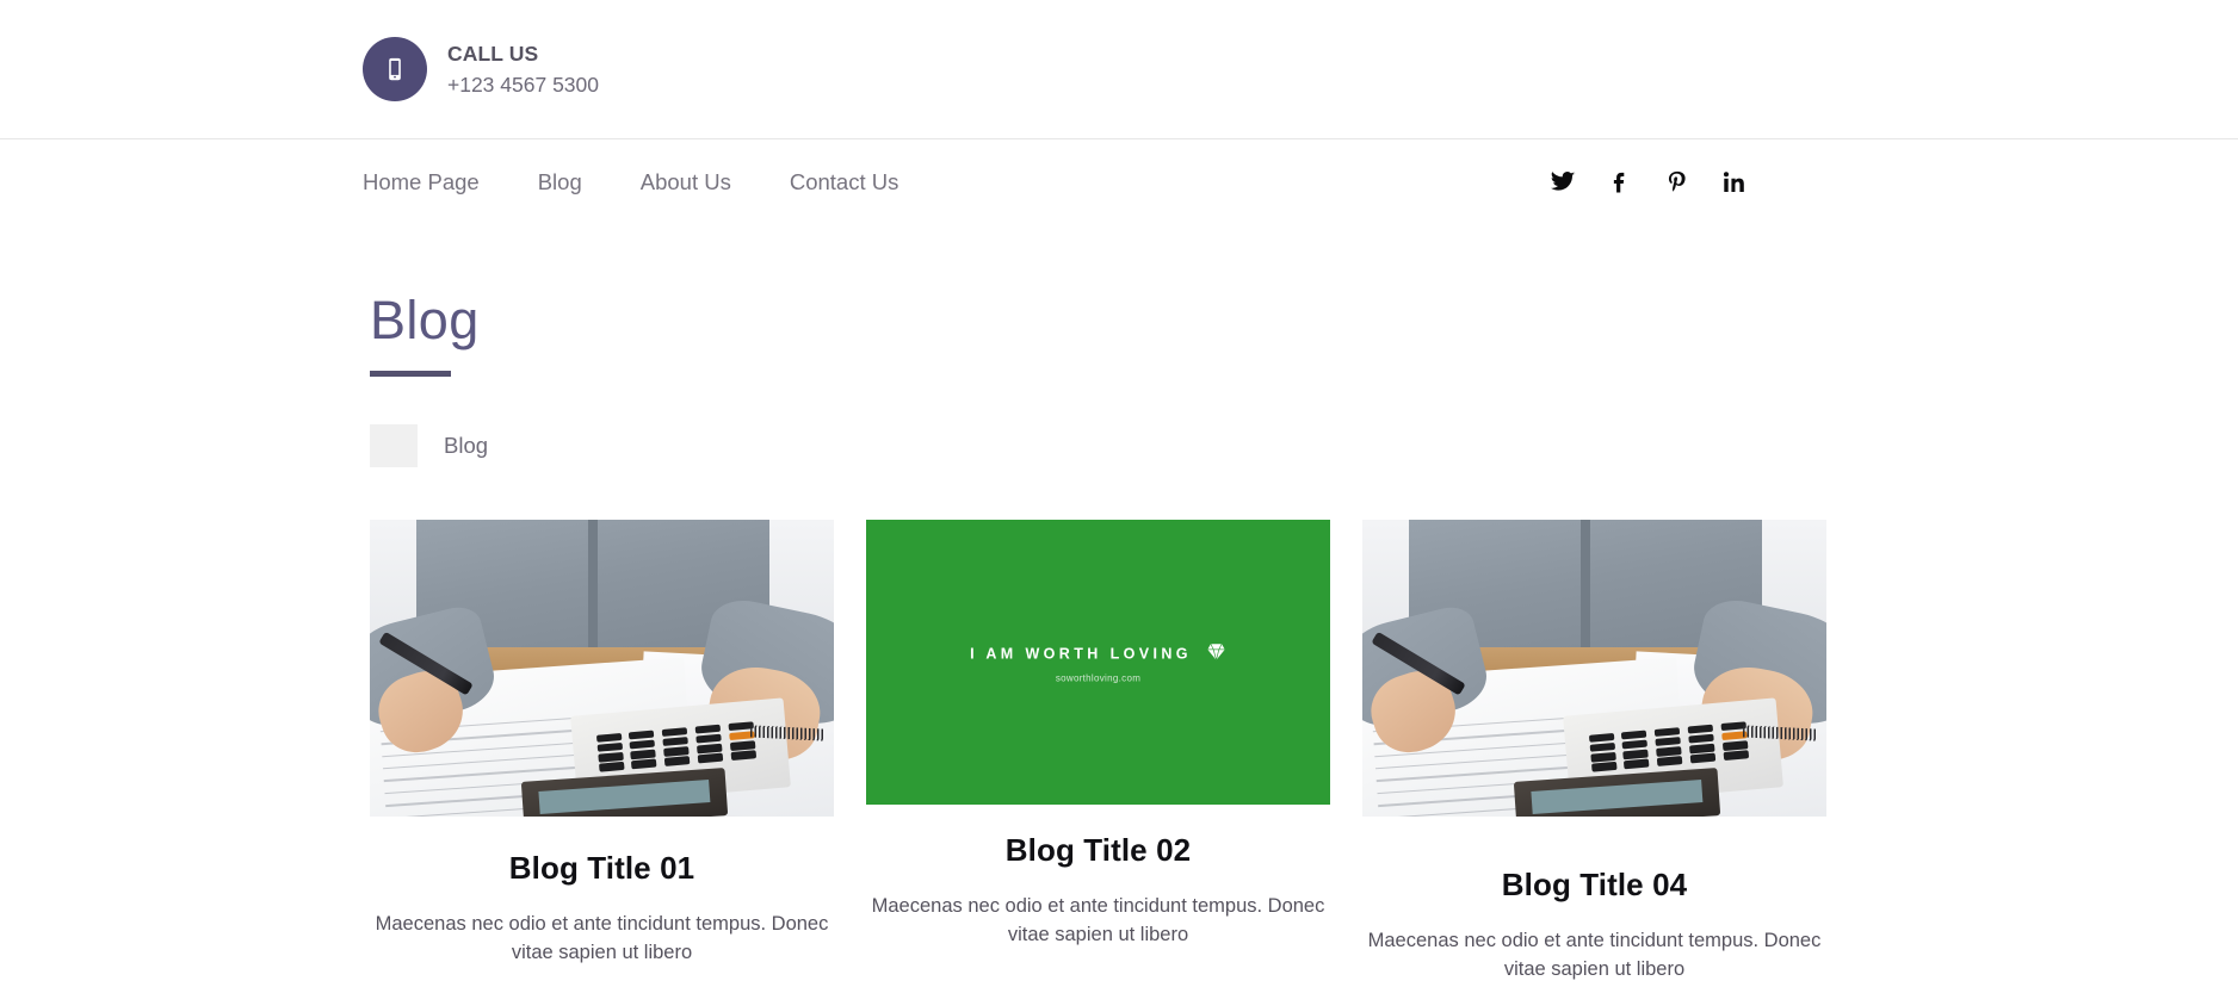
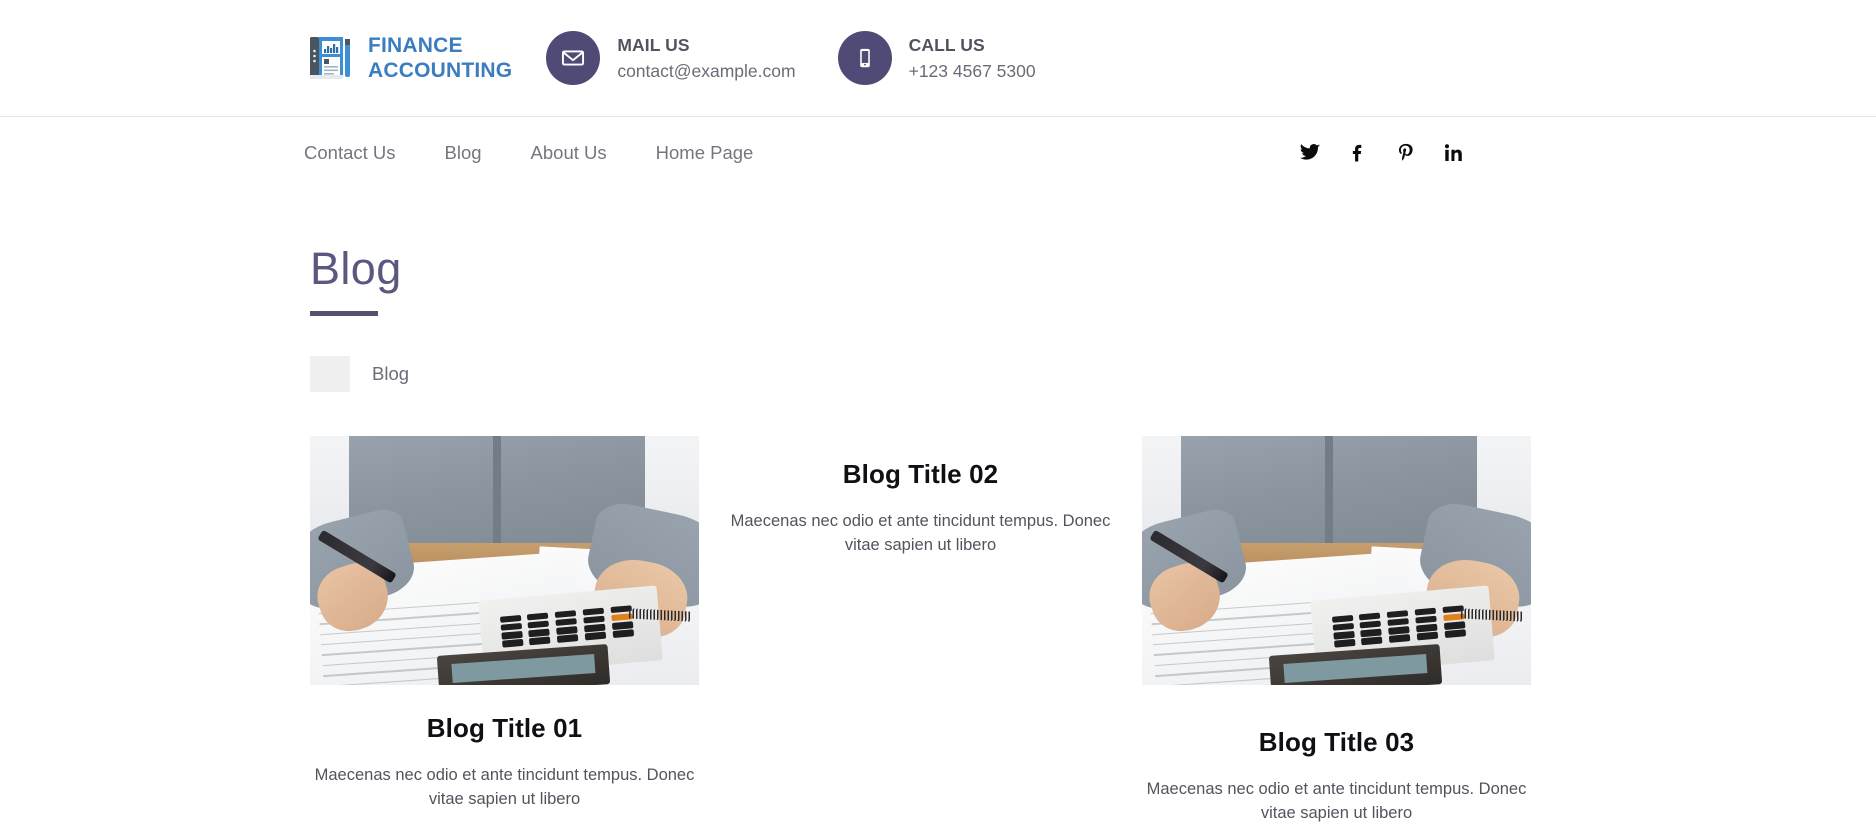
+ FINANCE
+ ACCOUNTING
+ MAIL US
+ contact@example.com
  CALL US
  +123 4567 5300
- Home Page
+ Contact Us
  Blog
  About Us
- Contact Us
+ Home Page
  Blog
  Blog
  Blog Title 01
  Maecenas nec odio et ante tincidunt tempus. Donec vitae sapien ut libero
- I AM WORTH LOVING
- soworthloving.com
  Blog Title 02
  Maecenas nec odio et ante tincidunt tempus. Donec vitae sapien ut libero
- Blog Title 04
+ Blog Title 03
  Maecenas nec odio et ante tincidunt tempus. Donec vitae sapien ut libero
